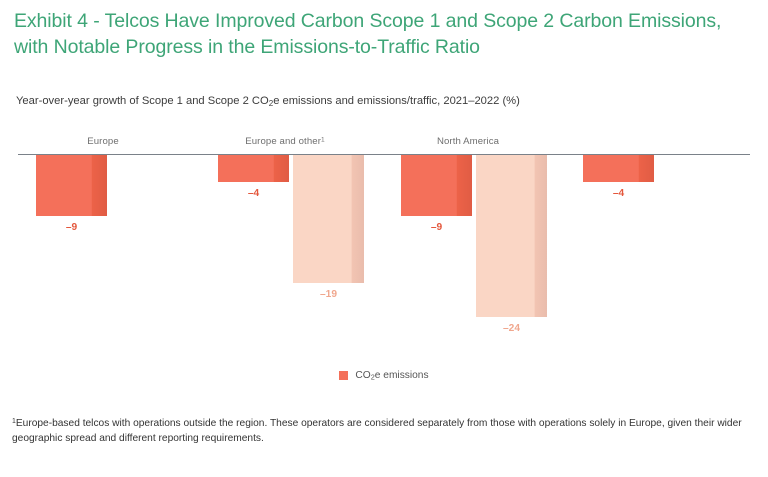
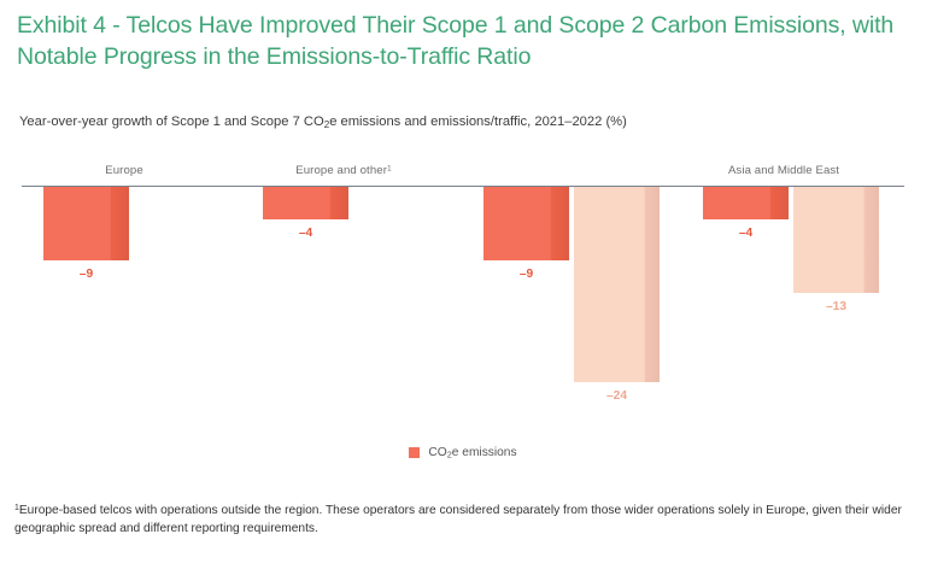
- Exhibit 4 - Telcos Have Improved Carbon Scope 1 and Scope 2 Carbon Emissions, with Notable Progress in the Emissions-to-Traffic Ratio
+ Exhibit 4 - Telcos Have Improved Their Scope 1 and Scope 2 Carbon Emissions, with Notable Progress in the Emissions-to-Traffic Ratio
- Year-over-year growth of Scope 1 and Scope 2 CO2e emissions and emissions/traffic, 2021–2022 (%)
+ Year-over-year growth of Scope 1 and Scope 7 CO2e emissions and emissions/traffic, 2021–2022 (%)
  Europe
  –9
  Europe and other
  –4
- –19
- North America
  –9
  –24
+ Asia and Middle East
  –4
+ –13
  CO2e emissions
- Europe-based telcos with operations outside the region. These operators are considered separately from those with operations solely in Europe, given their wider geographic spread and different reporting requirements.
+ Europe-based telcos with operations outside the region. These operators are considered separately from those wider operations solely in Europe, given their wider geographic spread and different reporting requirements.
